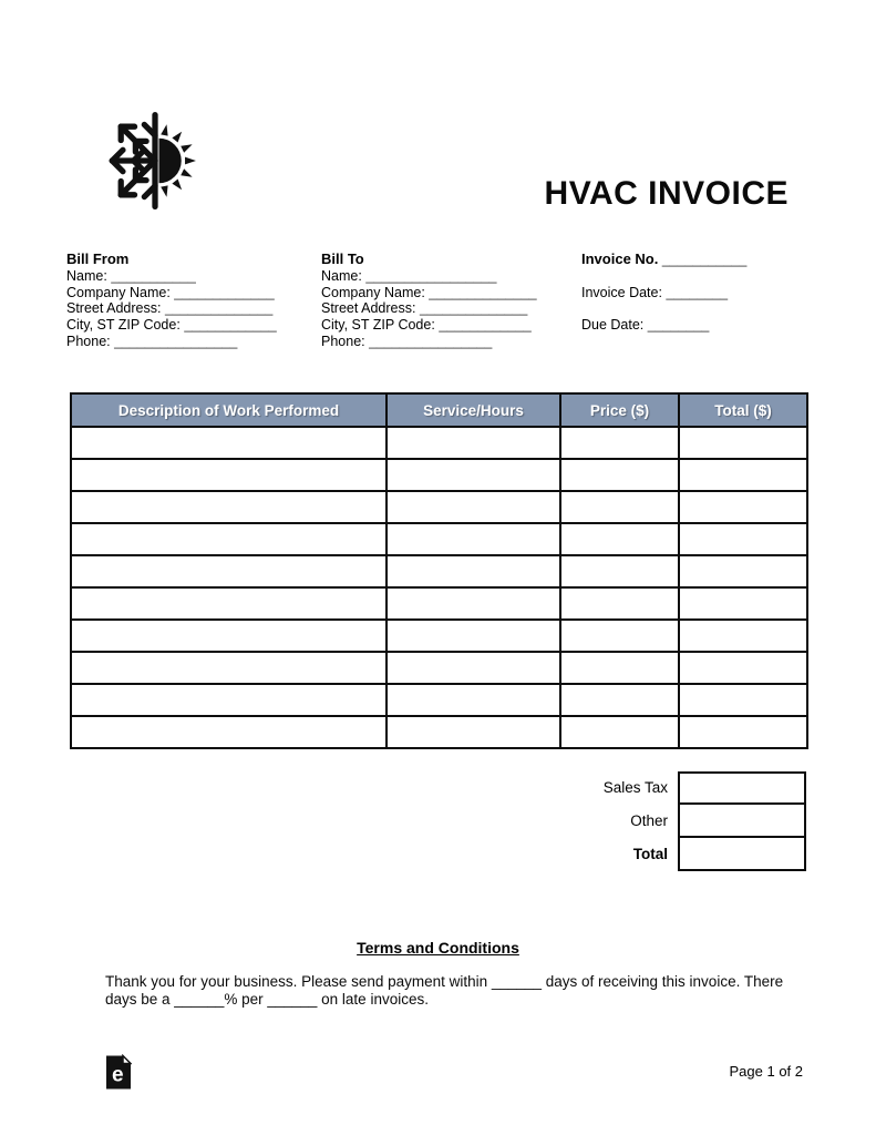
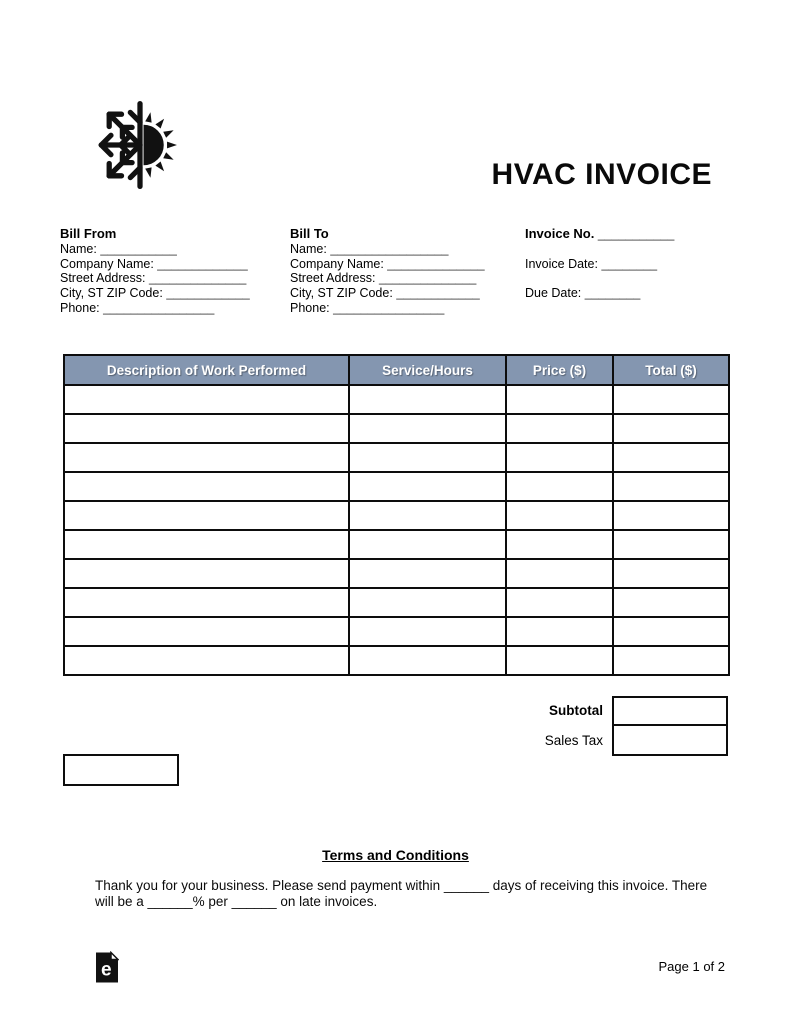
  HVAC INVOICE
  Bill From
  Name: ___________
  Company Name: _____________
  Street Address: ______________
  City, ST ZIP Code: ____________
  Phone: ________________
  Bill To
  Name: _________________
  Company Name: ______________
  Street Address: ______________
  City, ST ZIP Code: ____________
  Phone: ________________
  Invoice No. ___________
  Invoice Date: ________
  Due Date: ________
  Description of Work Performed	Service/Hours	Price ($)	Total ($)
+ Subtotal
  Sales Tax
- Other
- Total
  Terms and Conditions
- Thank you for your business. Please send payment within ______ days of receiving this invoice. There days be a ______% per ______ on late invoices.
+ Thank you for your business. Please send payment within ______ days of receiving this invoice. There will be a ______% per ______ on late invoices.
  e
  Page 1 of 2
